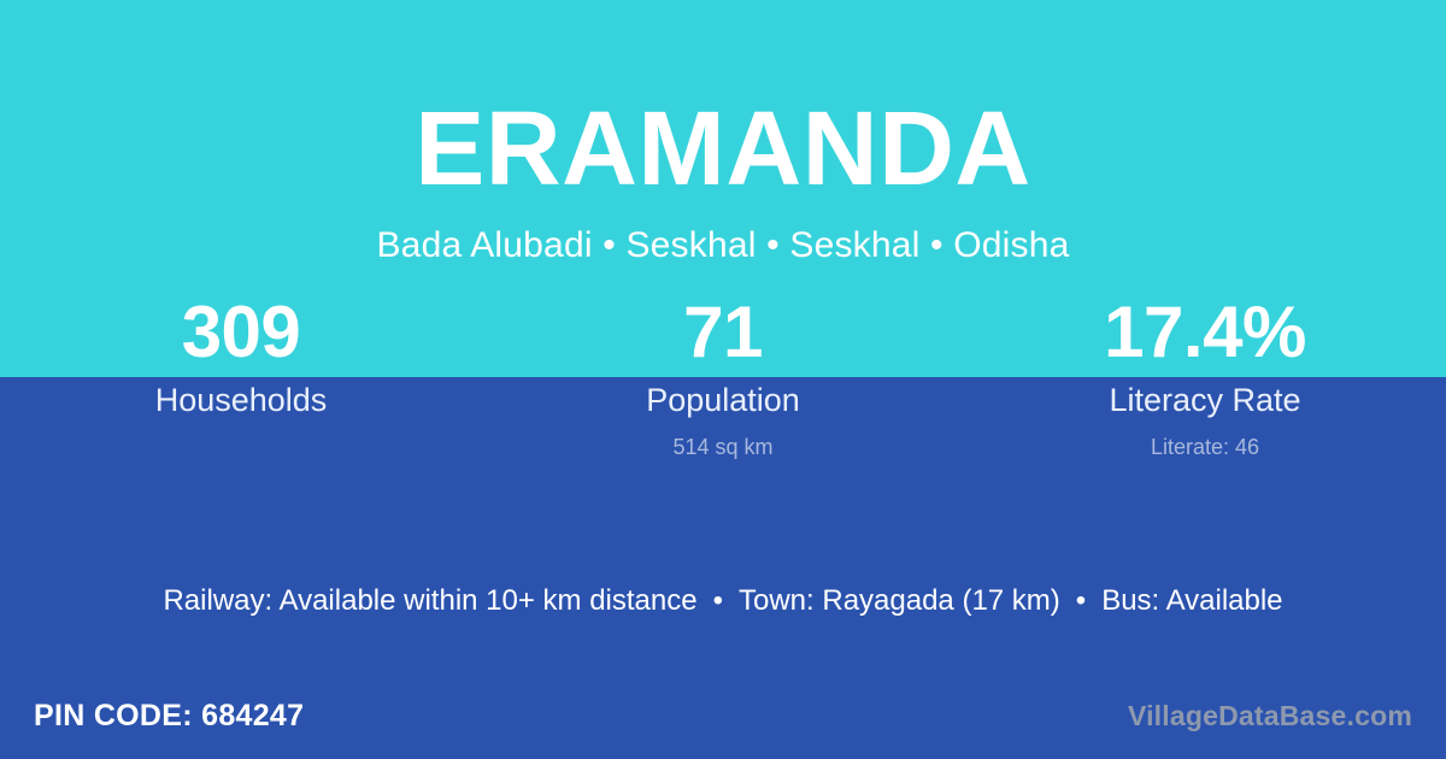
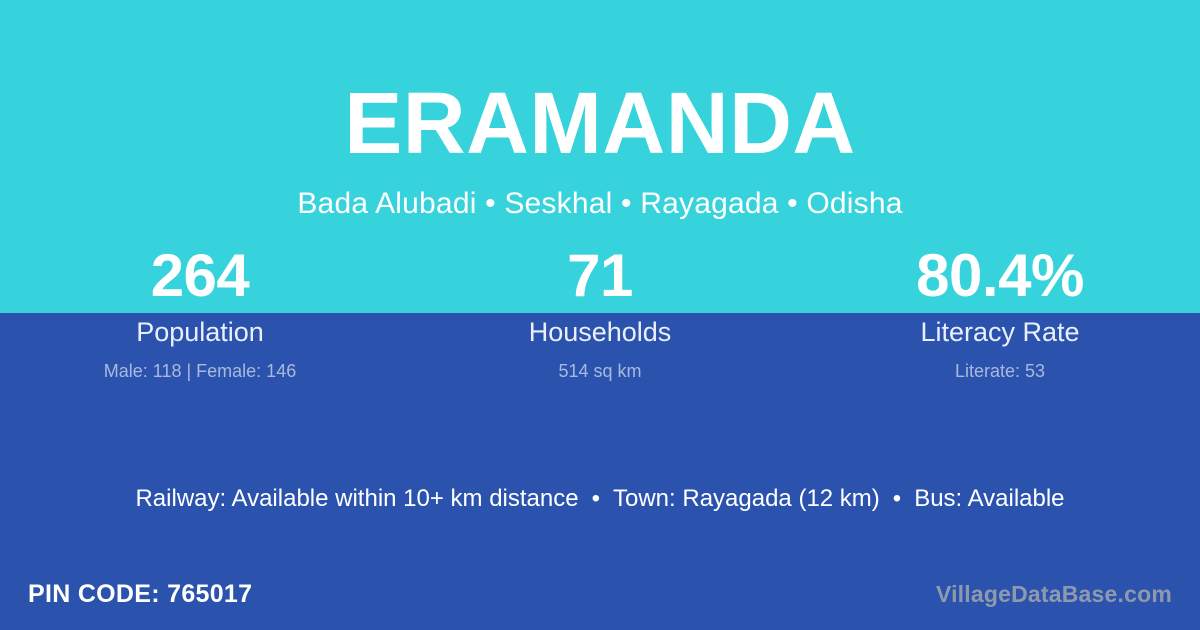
  ERAMANDA
- Bada Alubadi • Seskhal • Seskhal • Odisha
+ Bada Alubadi • Seskhal • Rayagada • Odisha
- 309
+ 264
- Households
+ Population
+ Male: 118 | Female: 146
  71
- Population
+ Households
  514 sq km
- 17.4%
+ 80.4%
  Literacy Rate
- Literate: 46
+ Literate: 53
- Railway: Available within 10+ km distance • Town: Rayagada (17 km) • Bus: Available
+ Railway: Available within 10+ km distance • Town: Rayagada (12 km) • Bus: Available
- PIN CODE: 684247
+ PIN CODE: 765017
  VillageDataBase.com
